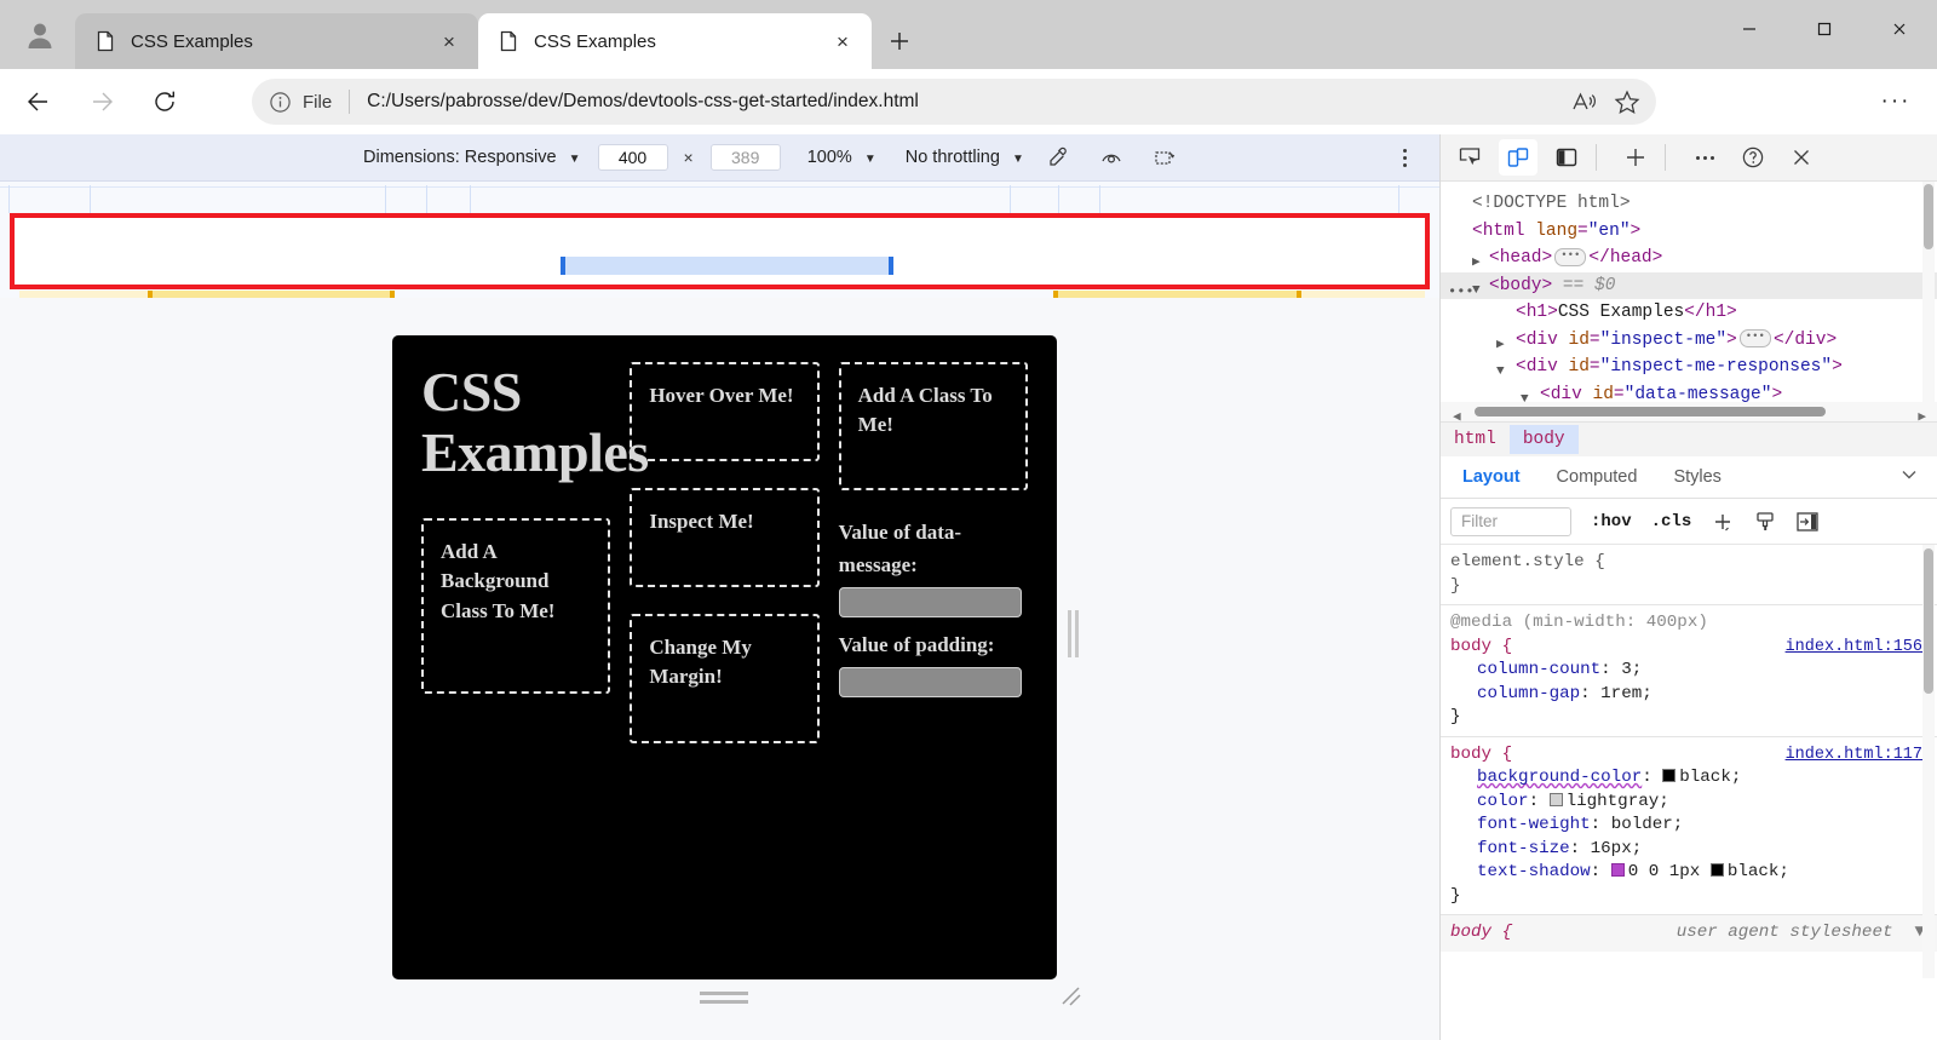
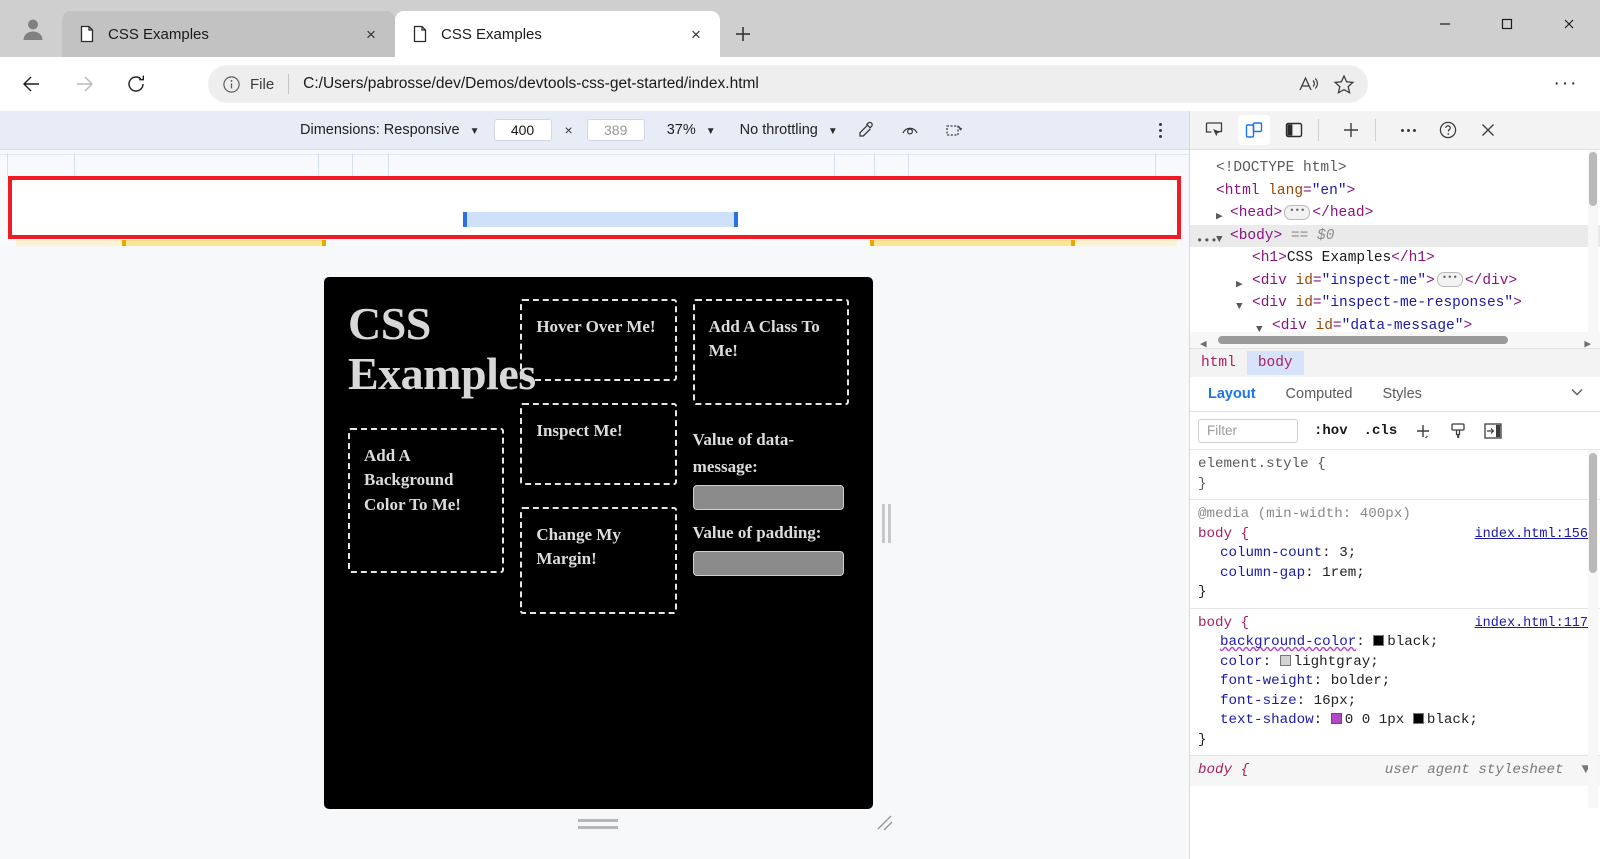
  CSS Examples
  ×
  CSS Examples
  ×
  File
  C:/Users/pabrosse/dev/Demos/devtools-css-get-started/index.html
  ···
  Dimensions: Responsive ▼
  400
  ×
  389
- 100% ▼
+ 37% ▼
  No throttling ▼
  CSS Examples
- Add A Background Class To Me!
+ Add A Background Color To Me!
  Hover Over Me!
  Inspect Me!
  Change My Margin!
  Add A Class To Me!
  Value of data-message:
  Value of padding:
  <!DOCTYPE html>
  <html lang="en">
  ▶
  <head> ••• </head>
  •••
  ▼
  <body> == $0
  <h1>CSS Examples</h1>
  ▶
  <div id="inspect-me"> ••• </div>
  ▼
  <div id="inspect-me-responses">
  ▼
  <div id="data-message">
  ◀
  ▶
  html
  body
  Layout
  Computed
  Styles
  Filter
  :hov
  .cls
  element.style {
  }
  @media (min-width: 400px)
  body {
  index.html:156
  column-count: 3;
  column-gap: 1rem;
  }
  body {
  index.html:117
  background-color: black;
  color: lightgray;
  font-weight: bolder;
  font-size: 16px;
  text-shadow: 0 0 1px black;
  }
  body {
  user agent stylesheet
  ▼
